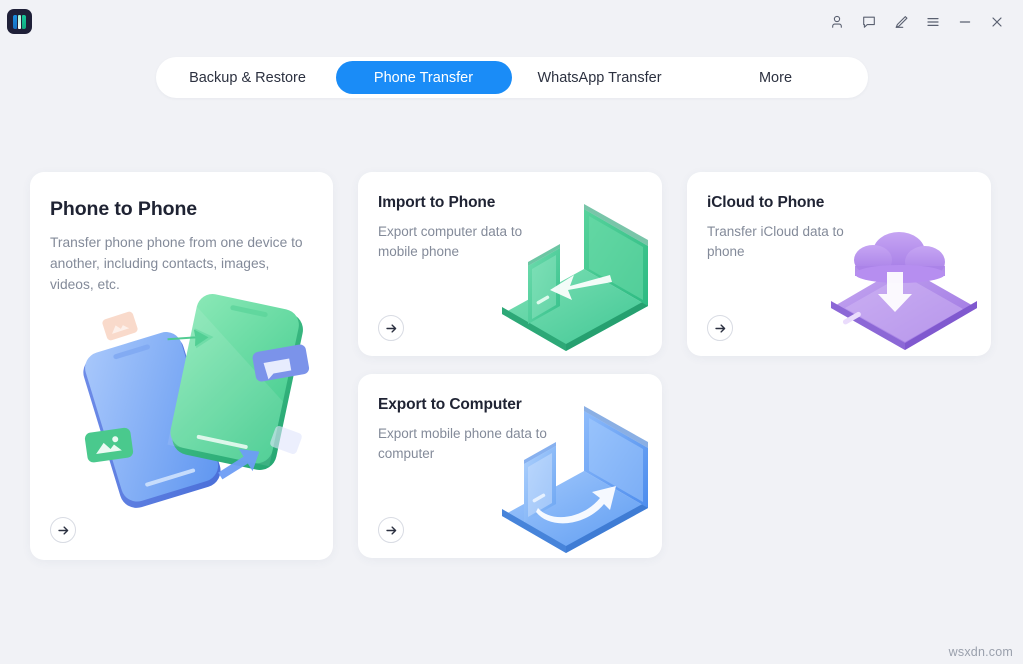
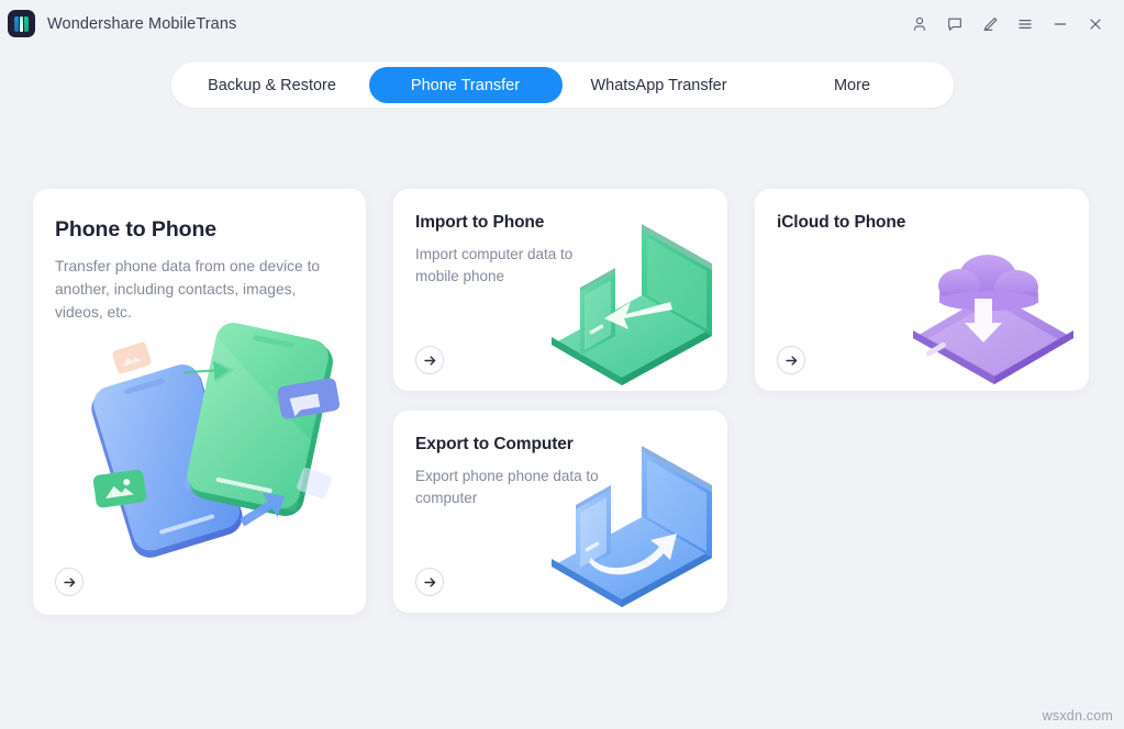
+ Wondershare MobileTrans
  Backup & Restore
  Phone Transfer
  WhatsApp Transfer
  More
  Phone to Phone
- Transfer phone phone from one device to another, including contacts, images, videos, etc.
+ Transfer phone data from one device to another, including contacts, images, videos, etc.
  Import to Phone
- Export computer data to mobile phone
+ Import computer data to mobile phone
  iCloud to Phone
- Transfer iCloud data to phone
  Export to Computer
- Export mobile phone data to computer
+ Export phone phone data to computer
  wsxdn.com
